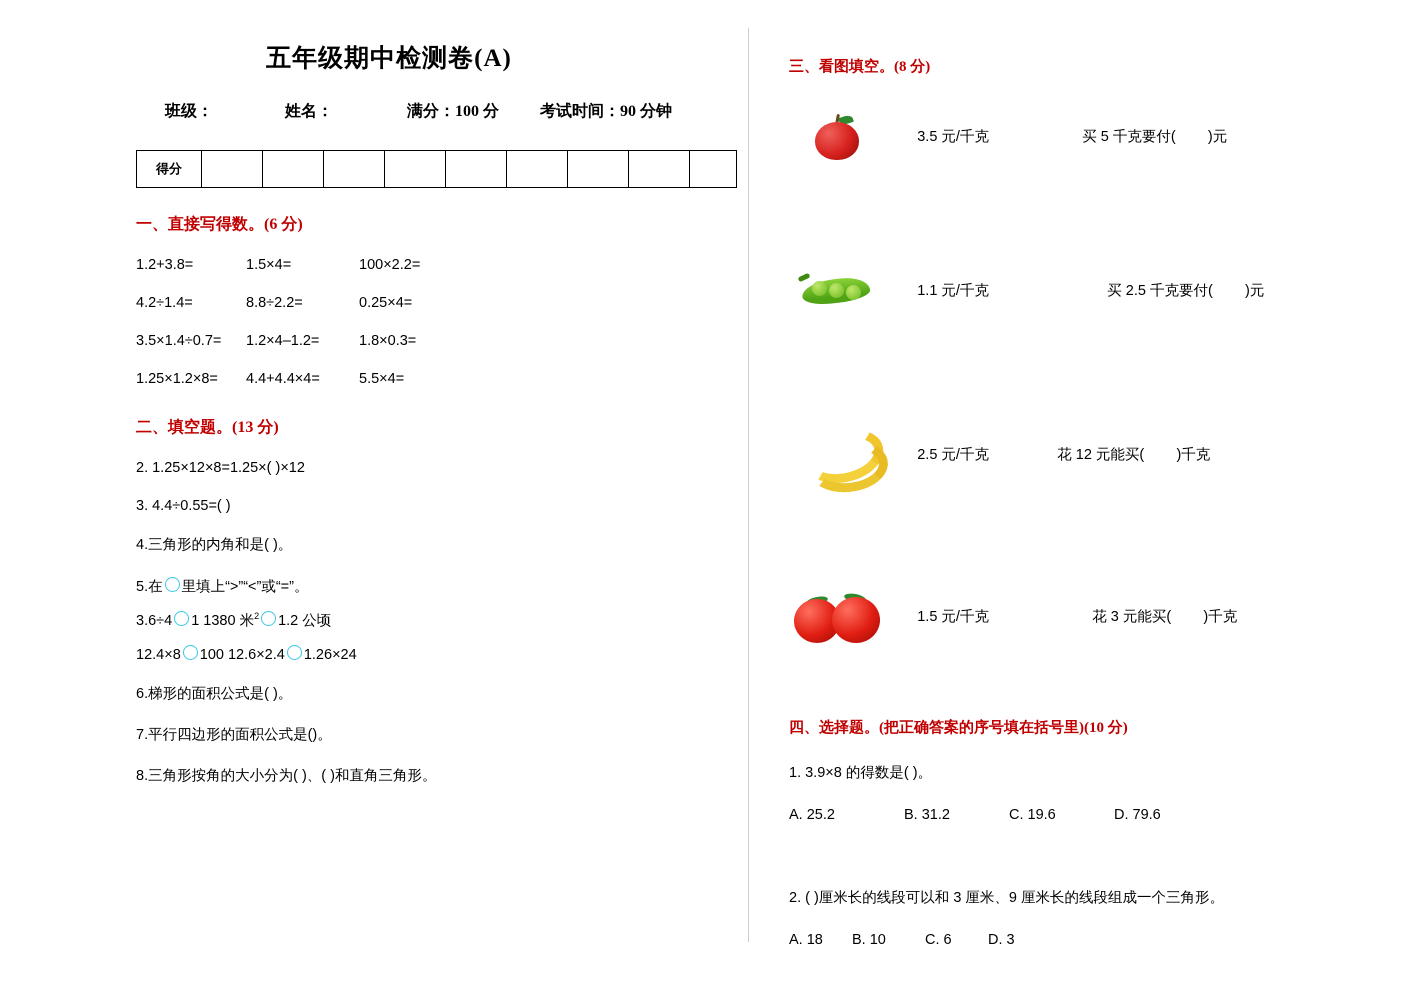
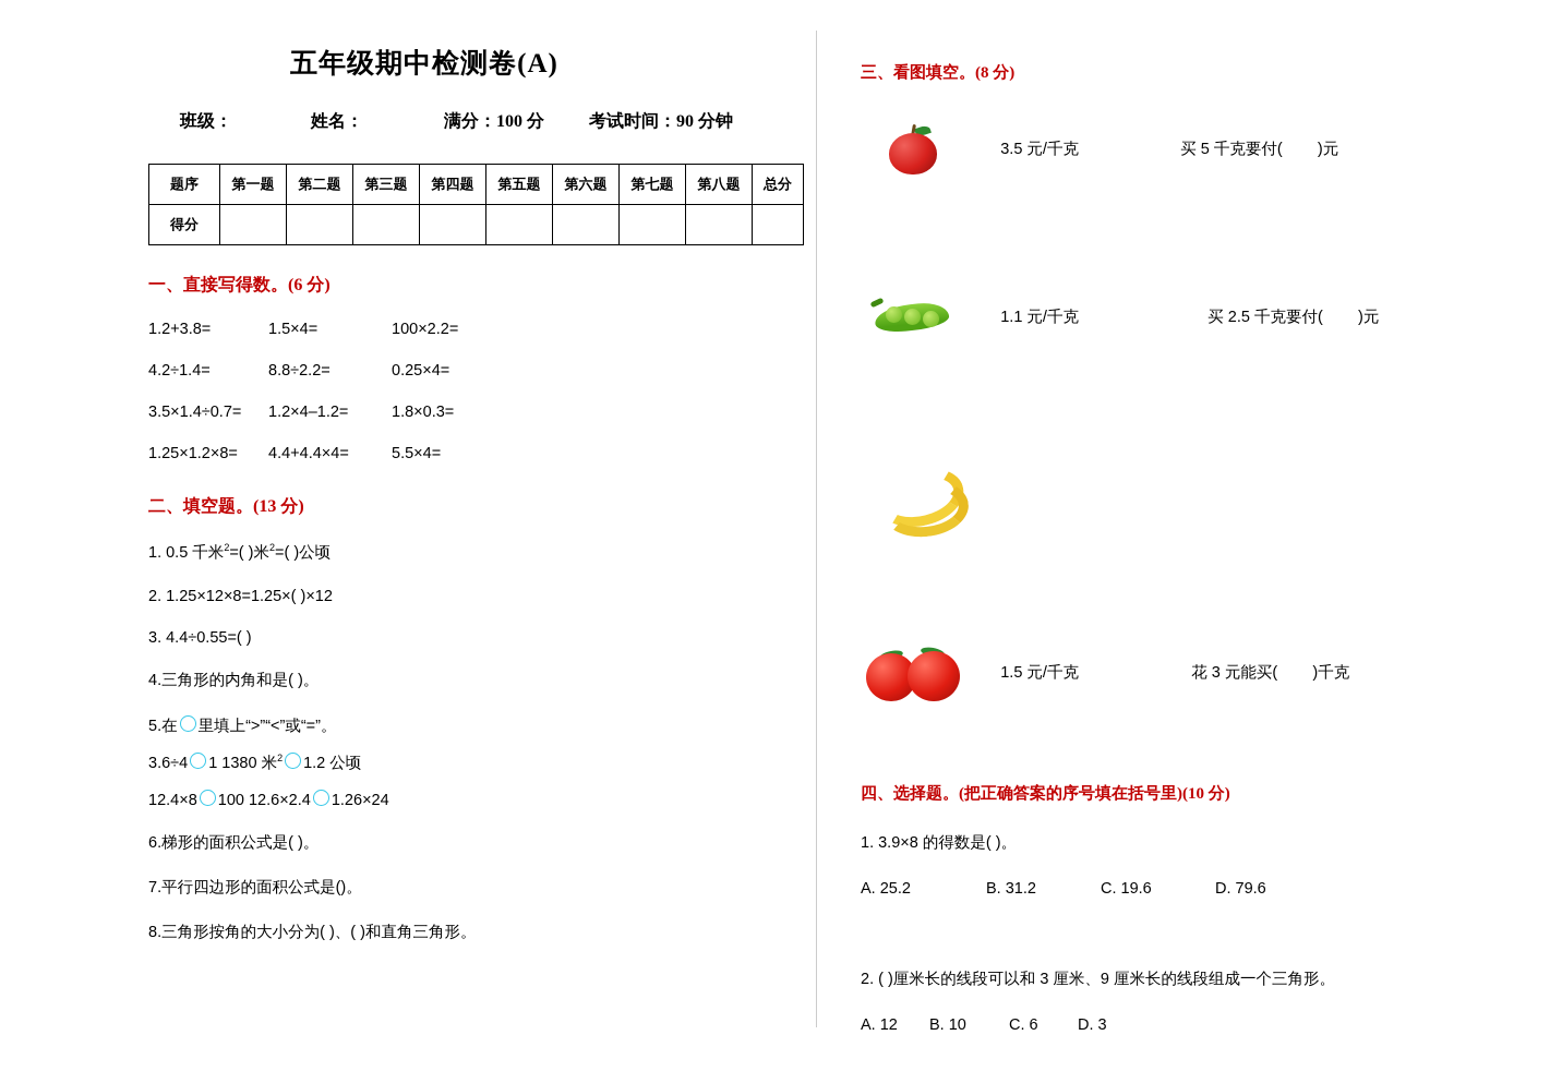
  五年级期中检测卷(A)
  班级： 姓名： 满分：100 分 考试时间：90 分钟
+ 题序	第一题	第二题	第三题	第四题	第五题	第六题	第七题	第八题	总分
  得分
  一、直接写得数。(6 分)
  1.2+3.8= 1.5×4= 100×2.2=
  4.2÷1.4= 8.8÷2.2= 0.25×4=
  3.5×1.4÷0.7= 1.2×4–1.2= 1.8×0.3=
  1.25×1.2×8= 4.4+4.4×4= 5.5×4=
  二、填空题。(13 分)
+ 1. 0.5 千米2=( )米2=( )公顷
  2. 1.25×12×8=1.25×( )×12
  3. 4.4÷0.55=( )
  4.三角形的内角和是( )。
  5.在 里填上“>”“<”或“=”。
  3.6÷4 1 1380 米2 1.2 公顷
  12.4×8 100 12.6×2.4 1.26×24
  6.梯形的面积公式是( )。
  7.平行四边形的面积公式是()。
  8.三角形按角的大小分为( )、( )和直角三角形。
  三、看图填空。(8 分)
  3.5 元/千克 买 5 千克要付( )元
  1.1 元/千克 买 2.5 千克要付( )元
- 2.5 元/千克 花 12 元能买( )千克
  1.5 元/千克 花 3 元能买( )千克
  四、选择题。(把正确答案的序号填在括号里)(10 分)
  1. 3.9×8 的得数是( )。
  A. 25.2 B. 31.2 C. 19.6 D. 79.6
  2. ( )厘米长的线段可以和 3 厘米、9 厘米长的线段组成一个三角形。
- A. 18 B. 10 C. 6 D. 3
+ A. 12 B. 10 C. 6 D. 3
